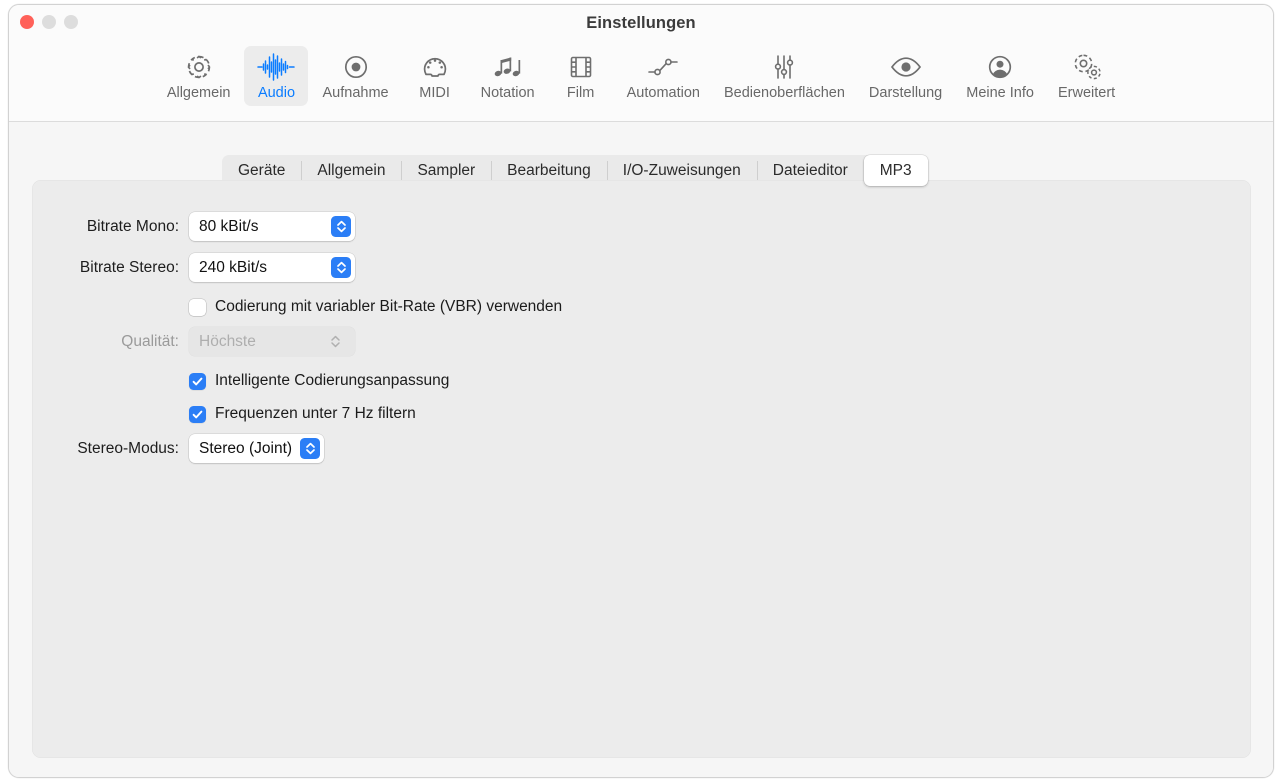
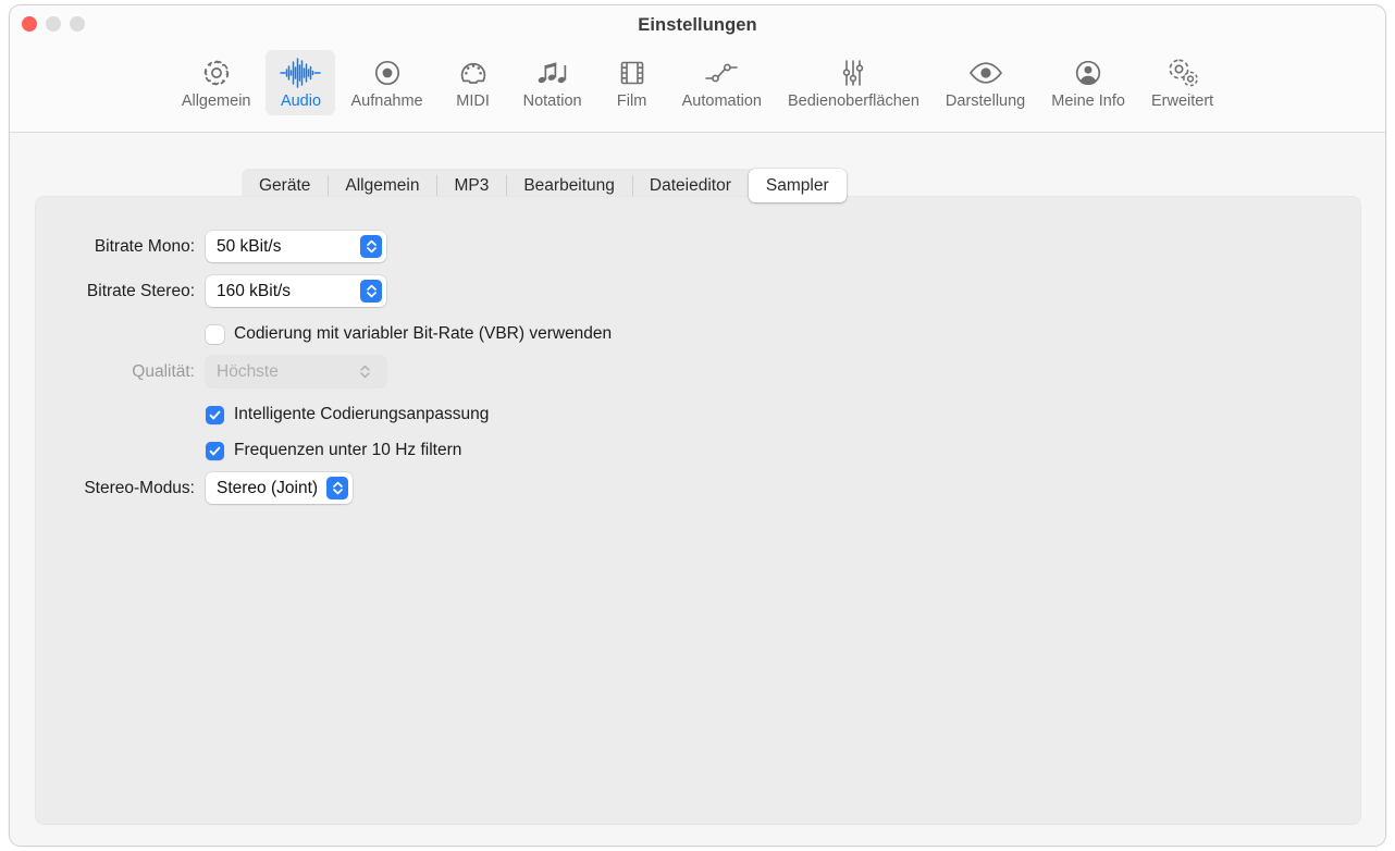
  Einstellungen
  Allgemein
  Audio
  Aufnahme
  MIDI
  Notation
  Film
  Automation
  Bedienoberflächen
  Darstellung
  Meine Info
  Erweitert
  Geräte
  Allgemein
- Sampler
+ MP3
  Bearbeitung
- I/O-Zuweisungen
  Dateieditor
- MP3
+ Sampler
  Bitrate Mono:
- 80 kBit/s
+ 50 kBit/s
  Bitrate Stereo:
- 240 kBit/s
+ 160 kBit/s
  Codierung mit variabler Bit-Rate (VBR) verwenden
  Qualität:
  Höchste
  Intelligente Codierungsanpassung
- Frequenzen unter 7 Hz filtern
+ Frequenzen unter 10 Hz filtern
  Stereo-Modus:
  Stereo (Joint)
